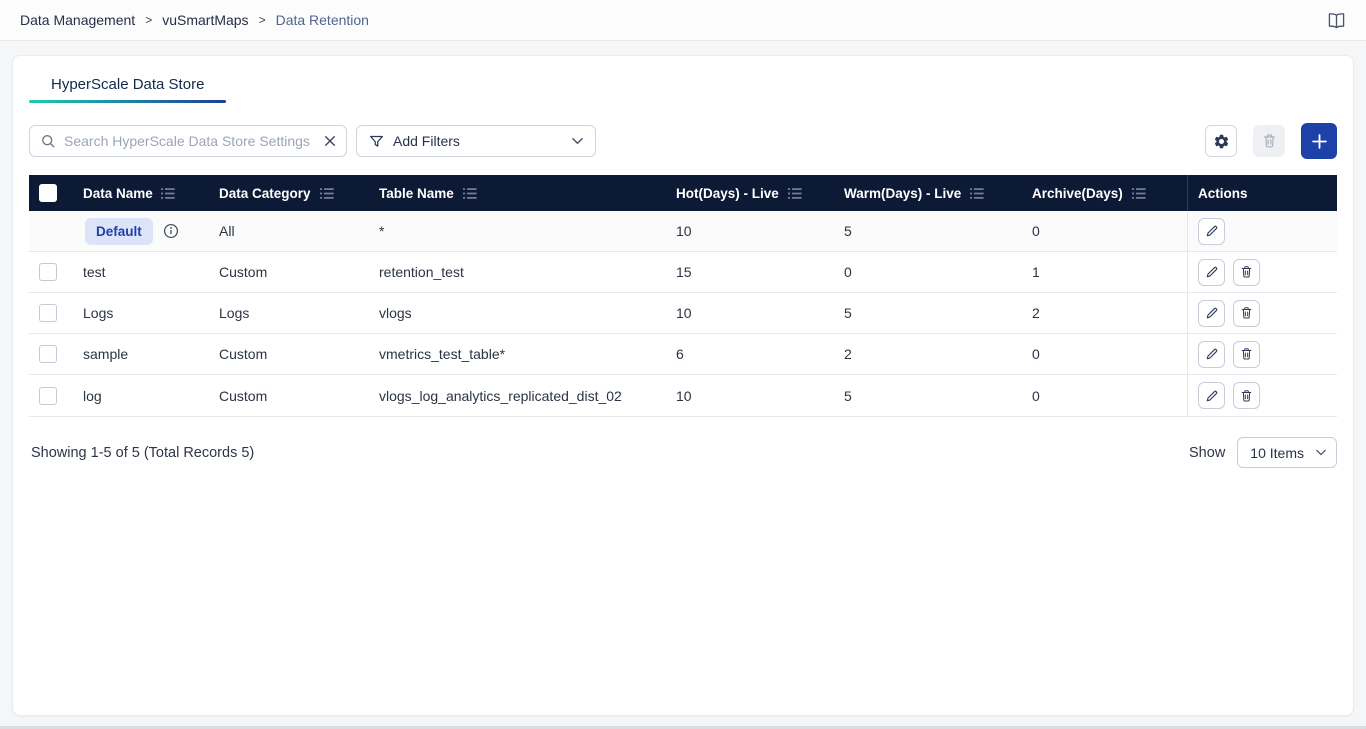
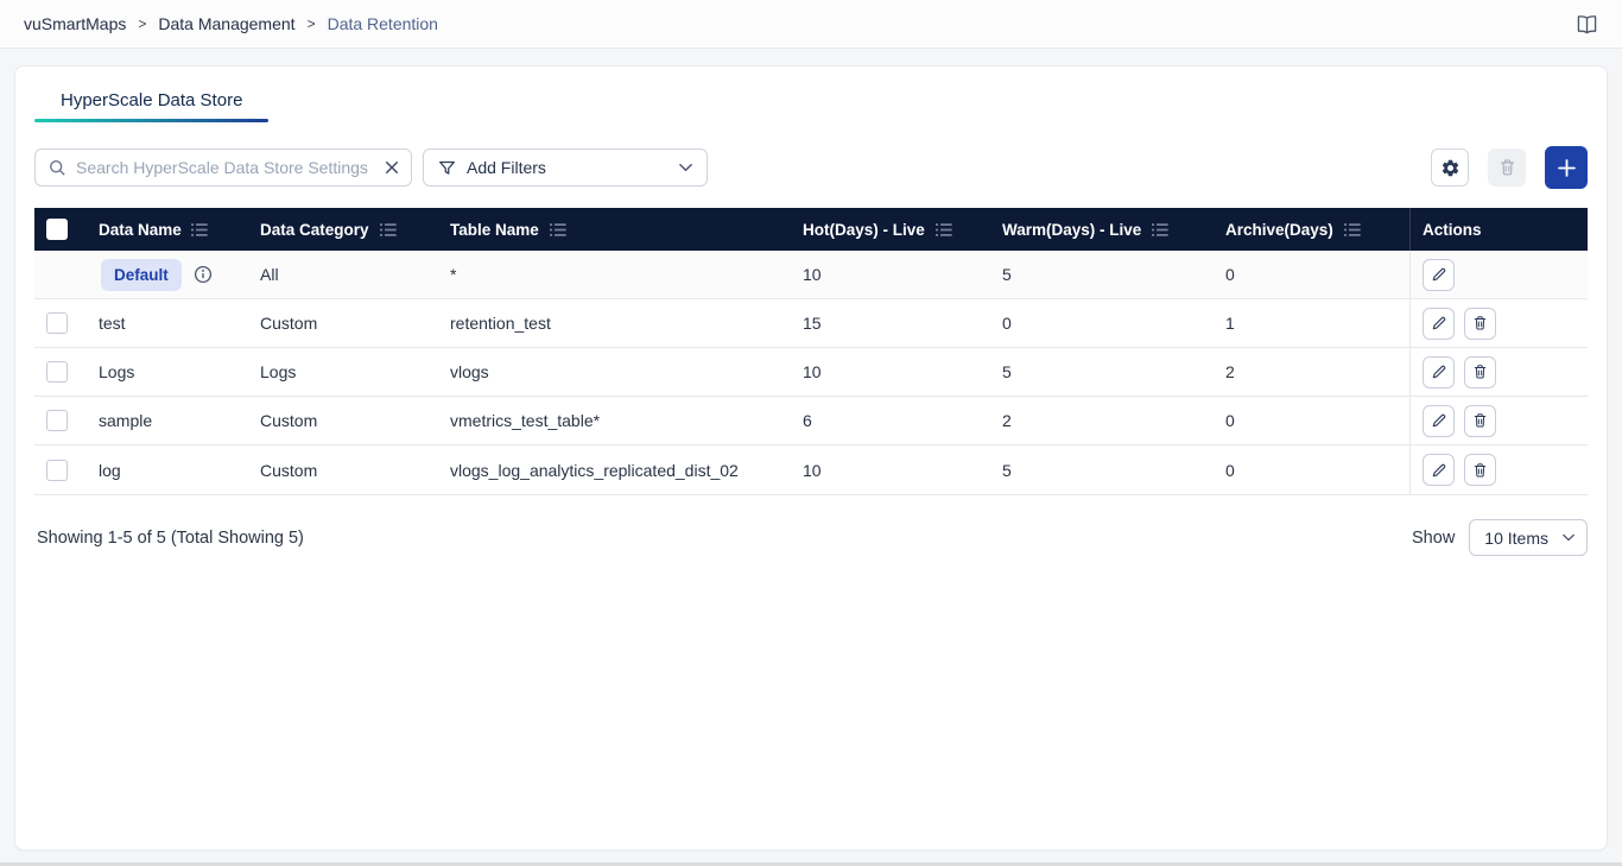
- Data Management
+ vuSmartMaps
  >
- vuSmartMaps
+ Data Management
  >
  Data Retention
  HyperScale Data Store
  Search HyperScale Data Store Settings
  Add Filters
  Data Name
  Data Category
  Table Name
  Hot(Days) - Live
  Warm(Days) - Live
  Archive(Days)
  Actions
  Default
  All
  *
  10
  5
  0
  test
  Custom
  retention_test
  15
  0
  1
  Logs
  Logs
  vlogs
  10
  5
  2
  sample
  Custom
  vmetrics_test_table*
  6
  2
  0
  log
  Custom
  vlogs_log_analytics_replicated_dist_02
  10
  5
  0
- Showing 1-5 of 5 (Total Records 5)
+ Showing 1-5 of 5 (Total Showing 5)
  Show
  10 Items
